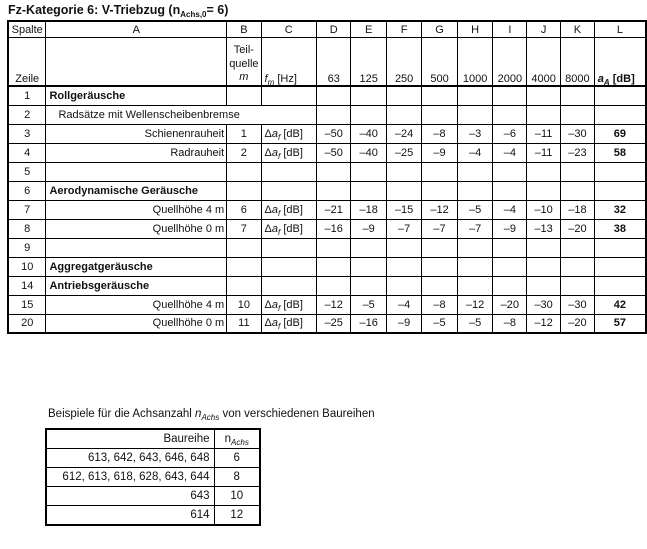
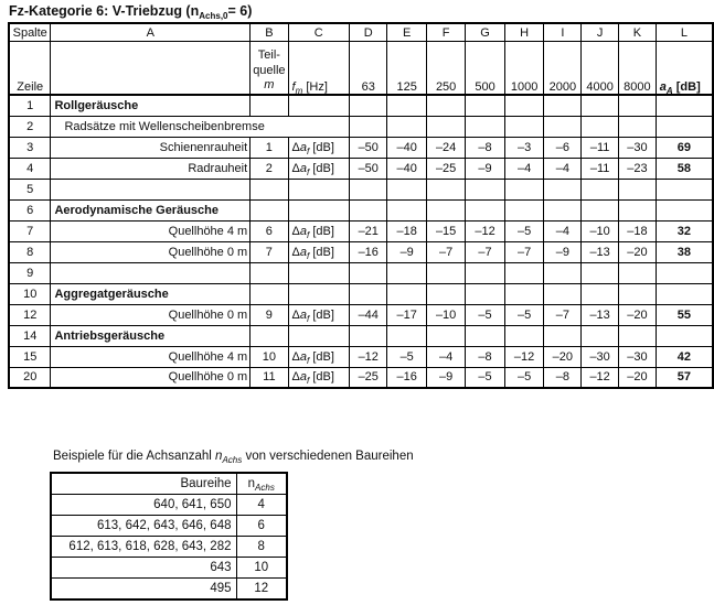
  Fz-Kategorie 6: V-Triebzug (nAchs,0= 6)
  Spalte	A	B	C	D	E	F	G	H	I	J	K	L
  Zeile		Teil-quellem	fm [Hz]	63	125	250	500	1000	2000	4000	8000	aA [dB]
  1	Rollgeräusche
  2	Radsätze mit Wellenscheibenbremse
  3	Schienenrauheit	1	Δaf [dB]	–50	–40	–24	–8	–3	–6	–11	–30	69
  4	Radrauheit	2	Δaf [dB]	–50	–40	–25	–9	–4	–4	–11	–23	58
  5
  6	Aerodynamische Geräusche
  7	Quellhöhe 4 m	6	Δaf [dB]	–21	–18	–15	–12	–5	–4	–10	–18	32
  8	Quellhöhe 0 m	7	Δaf [dB]	–16	–9	–7	–7	–7	–9	–13	–20	38
  9
  10	Aggregatgeräusche
+ 12	Quellhöhe 0 m	9	Δaf [dB]	–44	–17	–10	–5	–5	–7	–13	–20	55
  14	Antriebsgeräusche
  15	Quellhöhe 4 m	10	Δaf [dB]	–12	–5	–4	–8	–12	–20	–30	–30	42
  20	Quellhöhe 0 m	11	Δaf [dB]	–25	–16	–9	–5	–5	–8	–12	–20	57
  Beispiele für die Achsanzahl nAchs von verschiedenen Baureihen
  Baureihe	nAchs
+ 640, 641, 650	4
  613, 642, 643, 646, 648	6
- 612, 613, 618, 628, 643, 644	8
+ 612, 613, 618, 628, 643, 282	8
  643	10
- 614	12
+ 495	12
